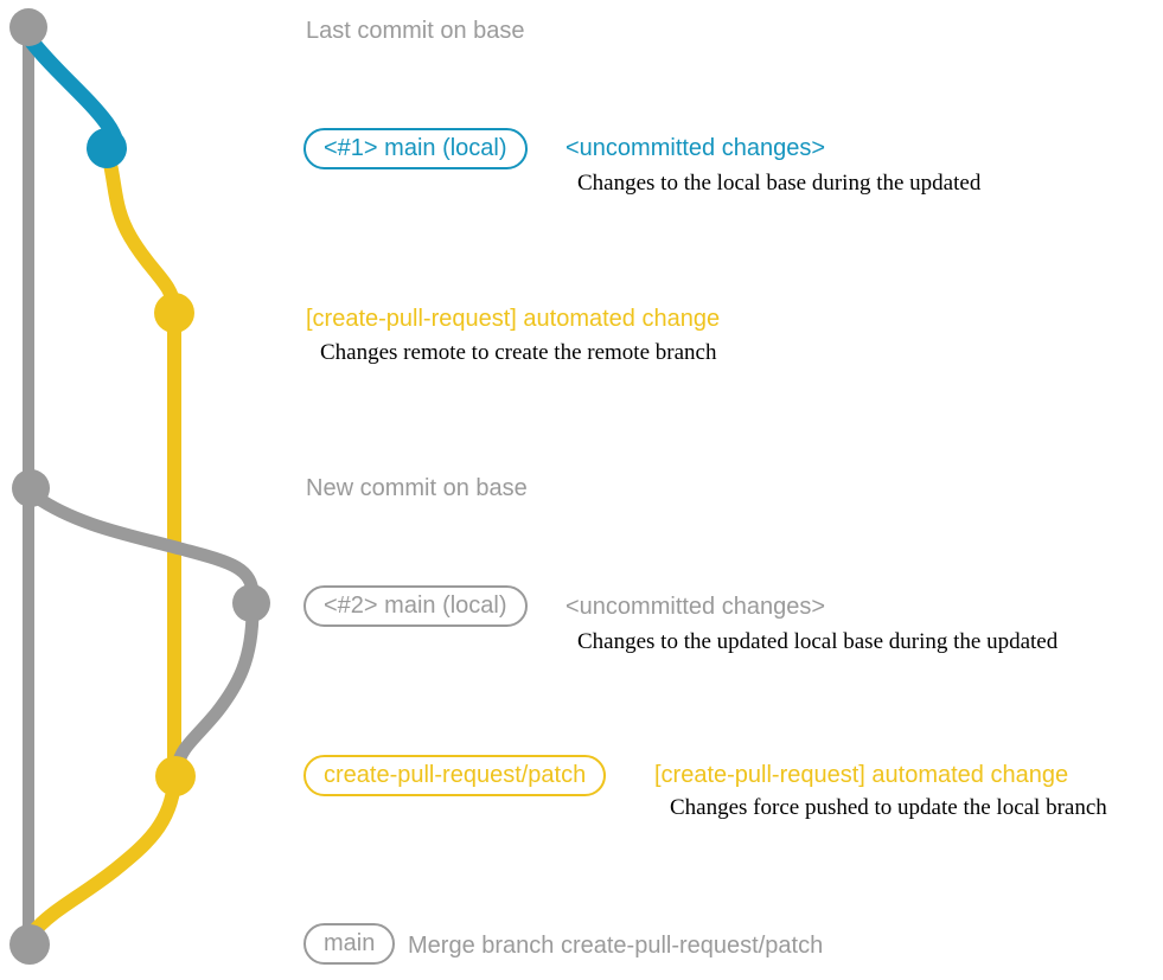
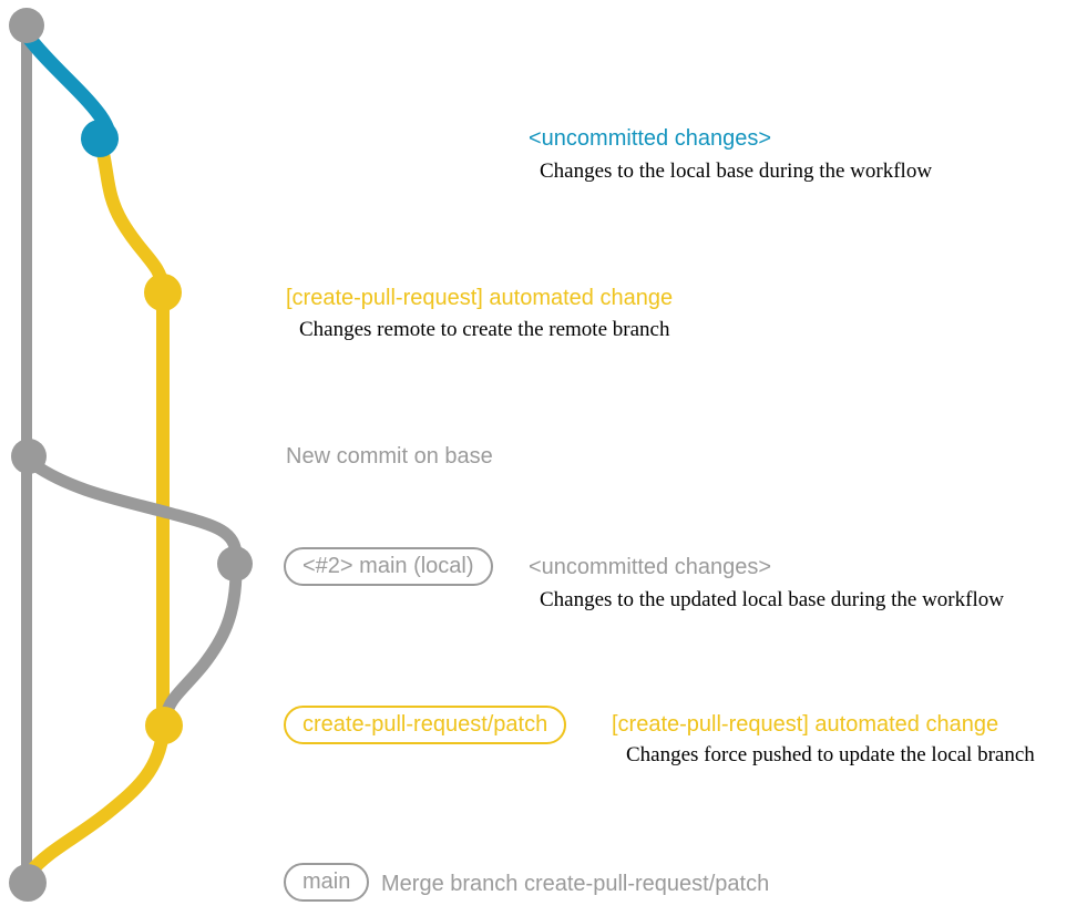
- Last commit on base
- <#1> main (local)
  <uncommitted changes>
- Changes to the local base during the updated
+ Changes to the local base during the workflow
  [create-pull-request] automated change
  Changes remote to create the remote branch
  New commit on base
  <#2> main (local)
  <uncommitted changes>
- Changes to the updated local base during the updated
+ Changes to the updated local base during the workflow
  create-pull-request/patch
  [create-pull-request] automated change
  Changes force pushed to update the local branch
  main
  Merge branch create-pull-request/patch
